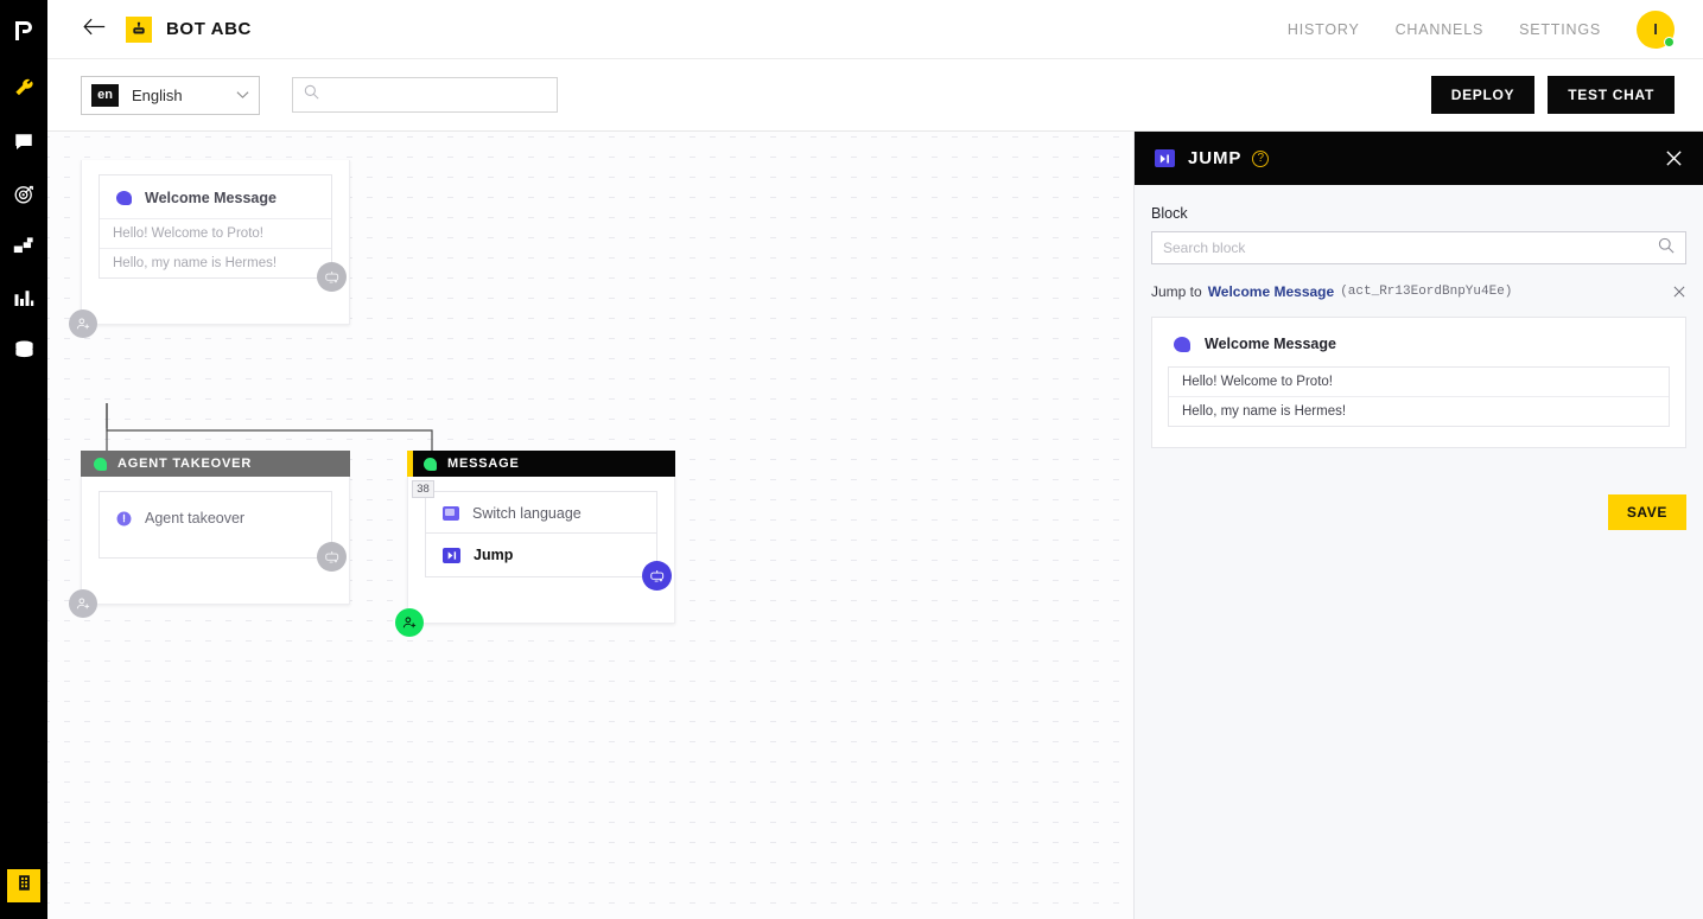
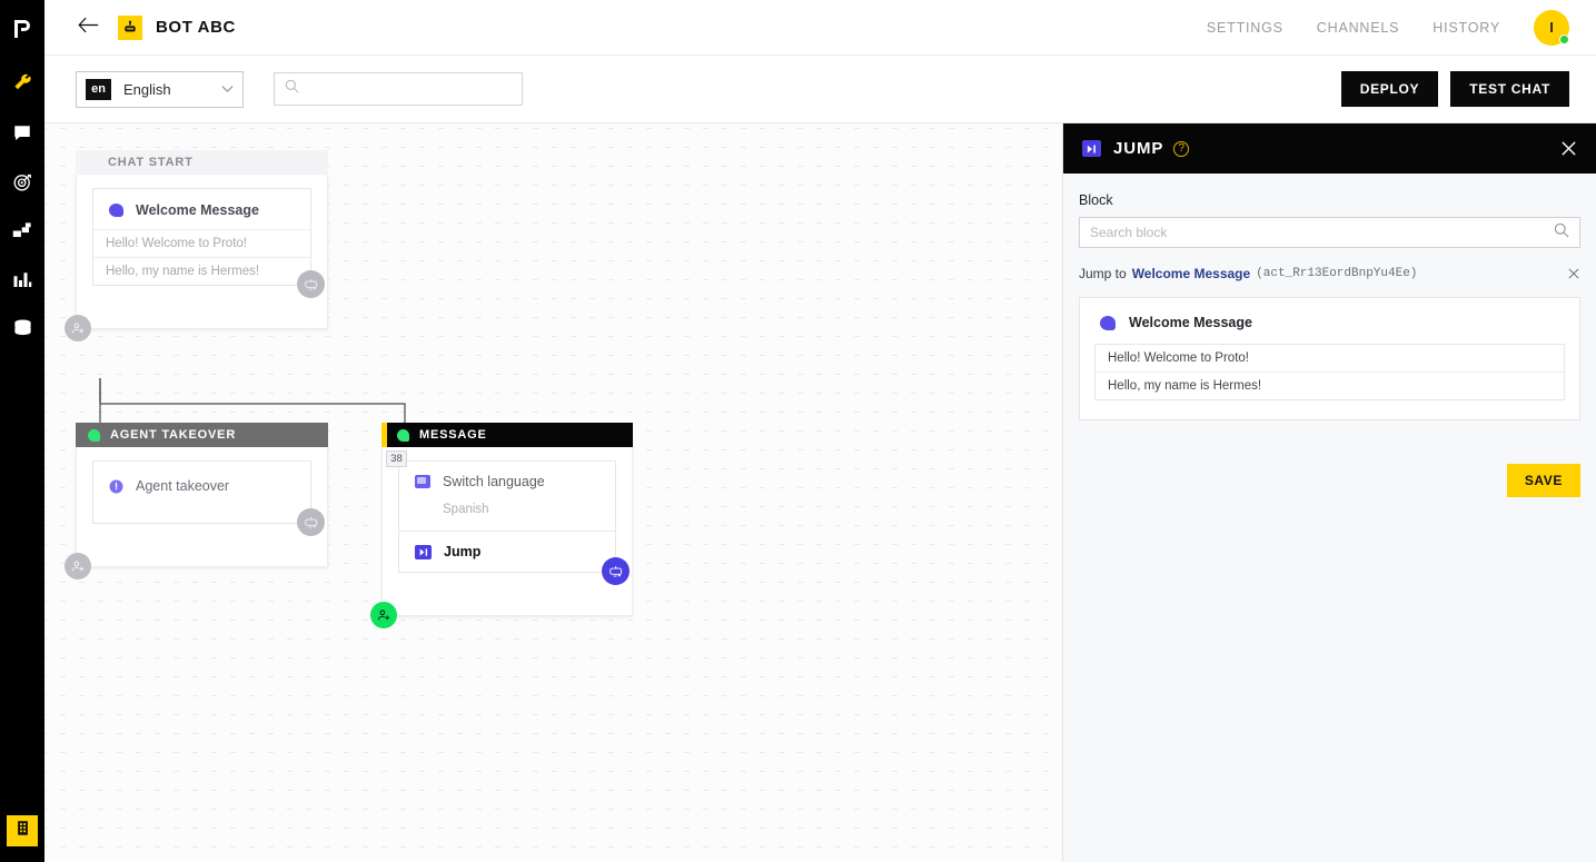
  BOT ABC
- HISTORY
+ SETTINGS
  CHANNELS
- SETTINGS
+ HISTORY
  I
  en
  English
  DEPLOY
  TEST CHAT
+ CHAT START
  Welcome Message
  Hello! Welcome to Proto!
  Hello, my name is Hermes!
  AGENT TAKEOVER
  Agent takeover
  MESSAGE
  Switch language
+ Spanish
  38
  Jump
  JUMP
  ?
  Block
  Search block
  Jump to
  Welcome Message
  (act_Rr13EordBnpYu4Ee)
  Welcome Message
  Hello! Welcome to Proto!
  Hello, my name is Hermes!
  SAVE
